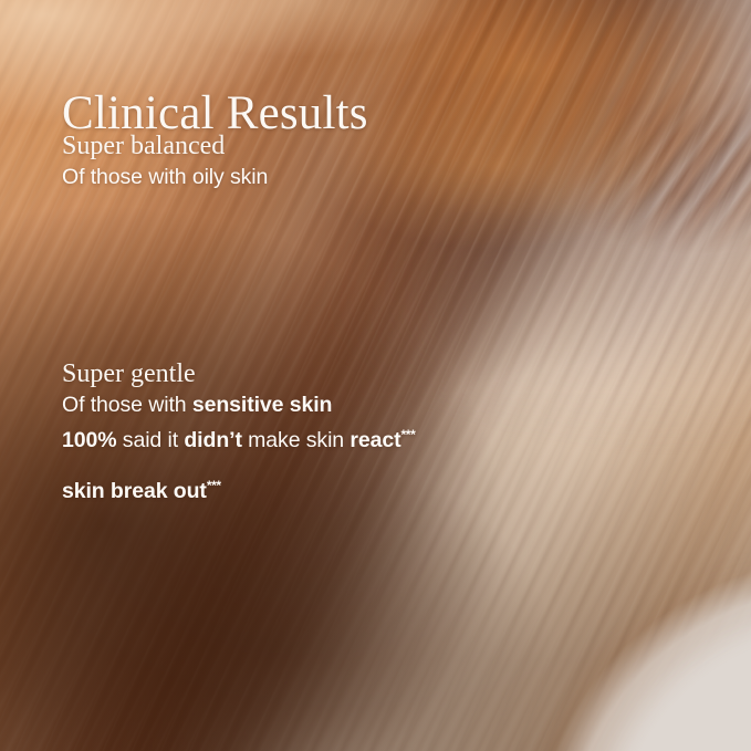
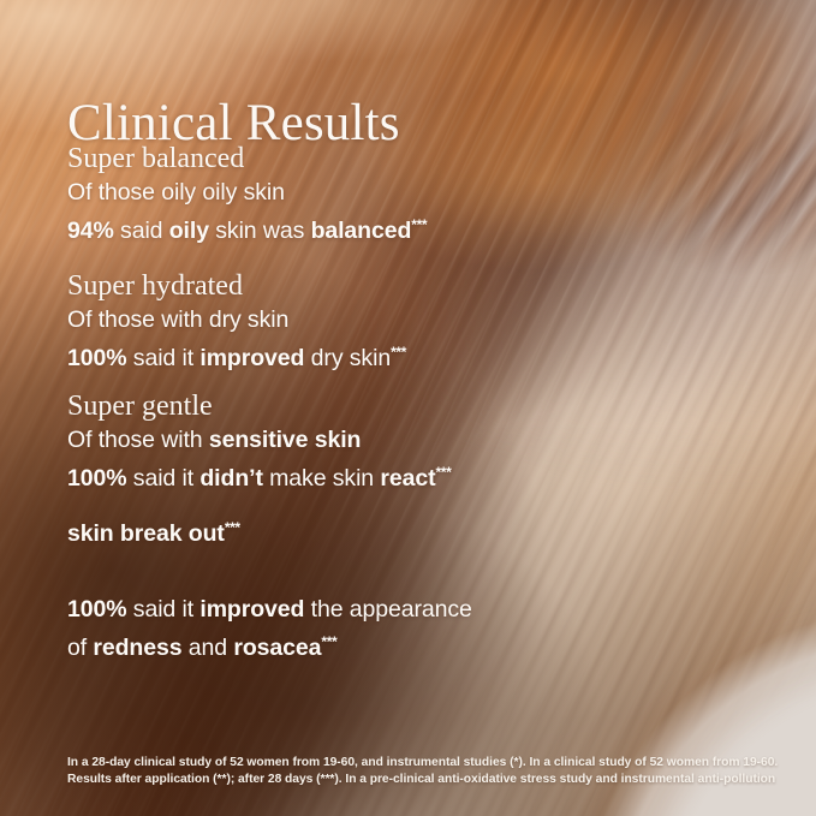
  Clinical Results
  Super balanced
- Of those with oily skin
+ Of those oily oily skin
+ 94% said oily skin was balanced***
+ Super hydrated
+ Of those with dry skin
+ 100% said it improved dry skin***
  Super gentle
  Of those with sensitive skin
  100% said it didn’t make skin react***
  skin break out***
+ 100% said it improved the appearance
+ of redness and rosacea***
+ In a 28-day clinical study of 52 women from 19-60, and instrumental studies (*). In a clinical study of 52 women from 19-60.
+ Results after application (**); after 28 days (***). In a pre-clinical anti-oxidative stress study and instrumental anti-pollution
